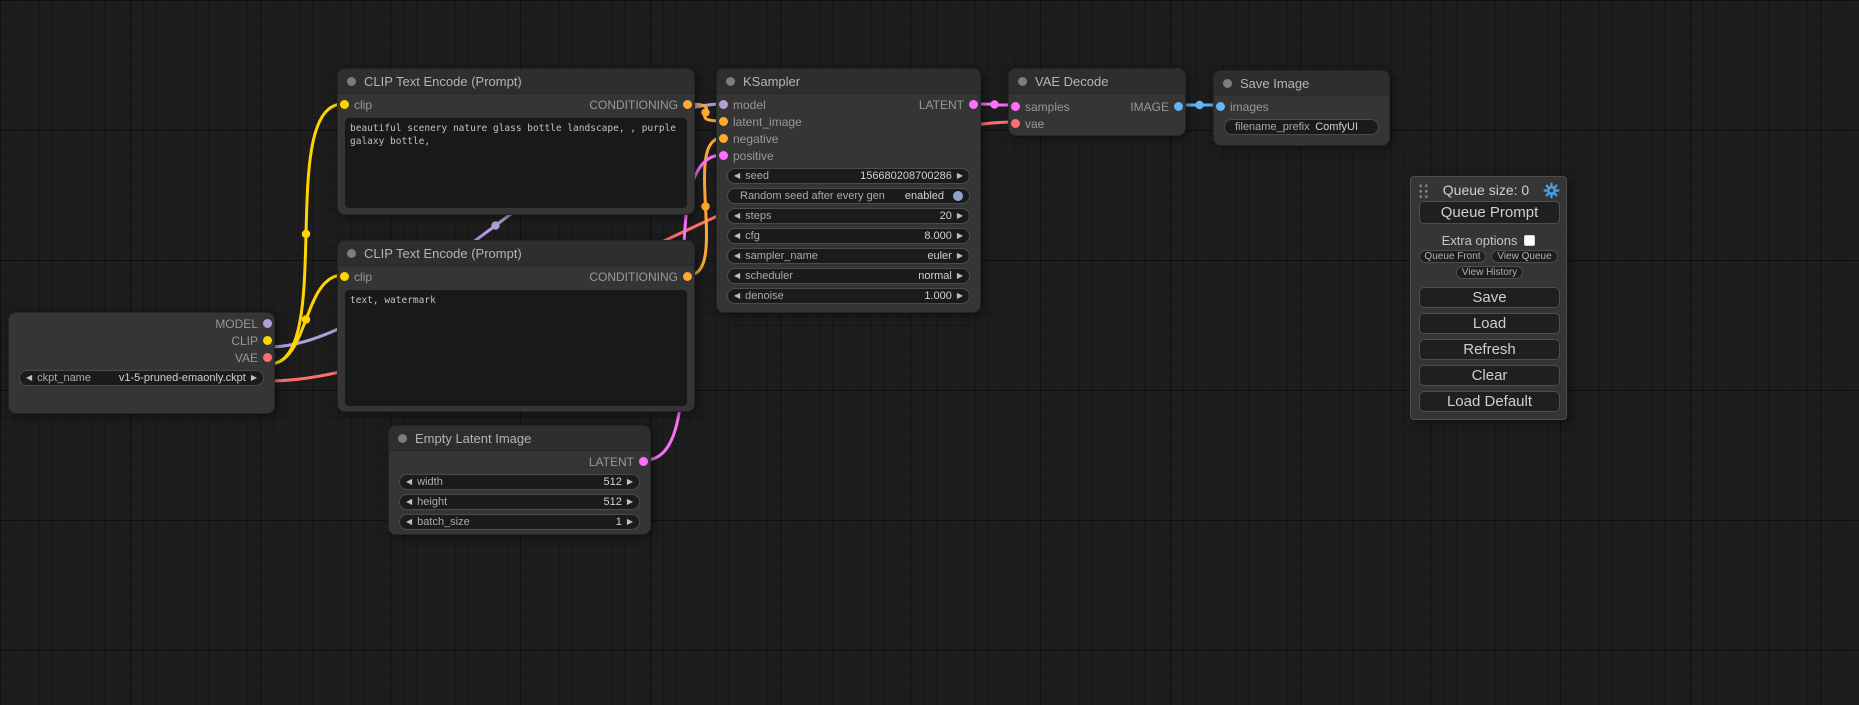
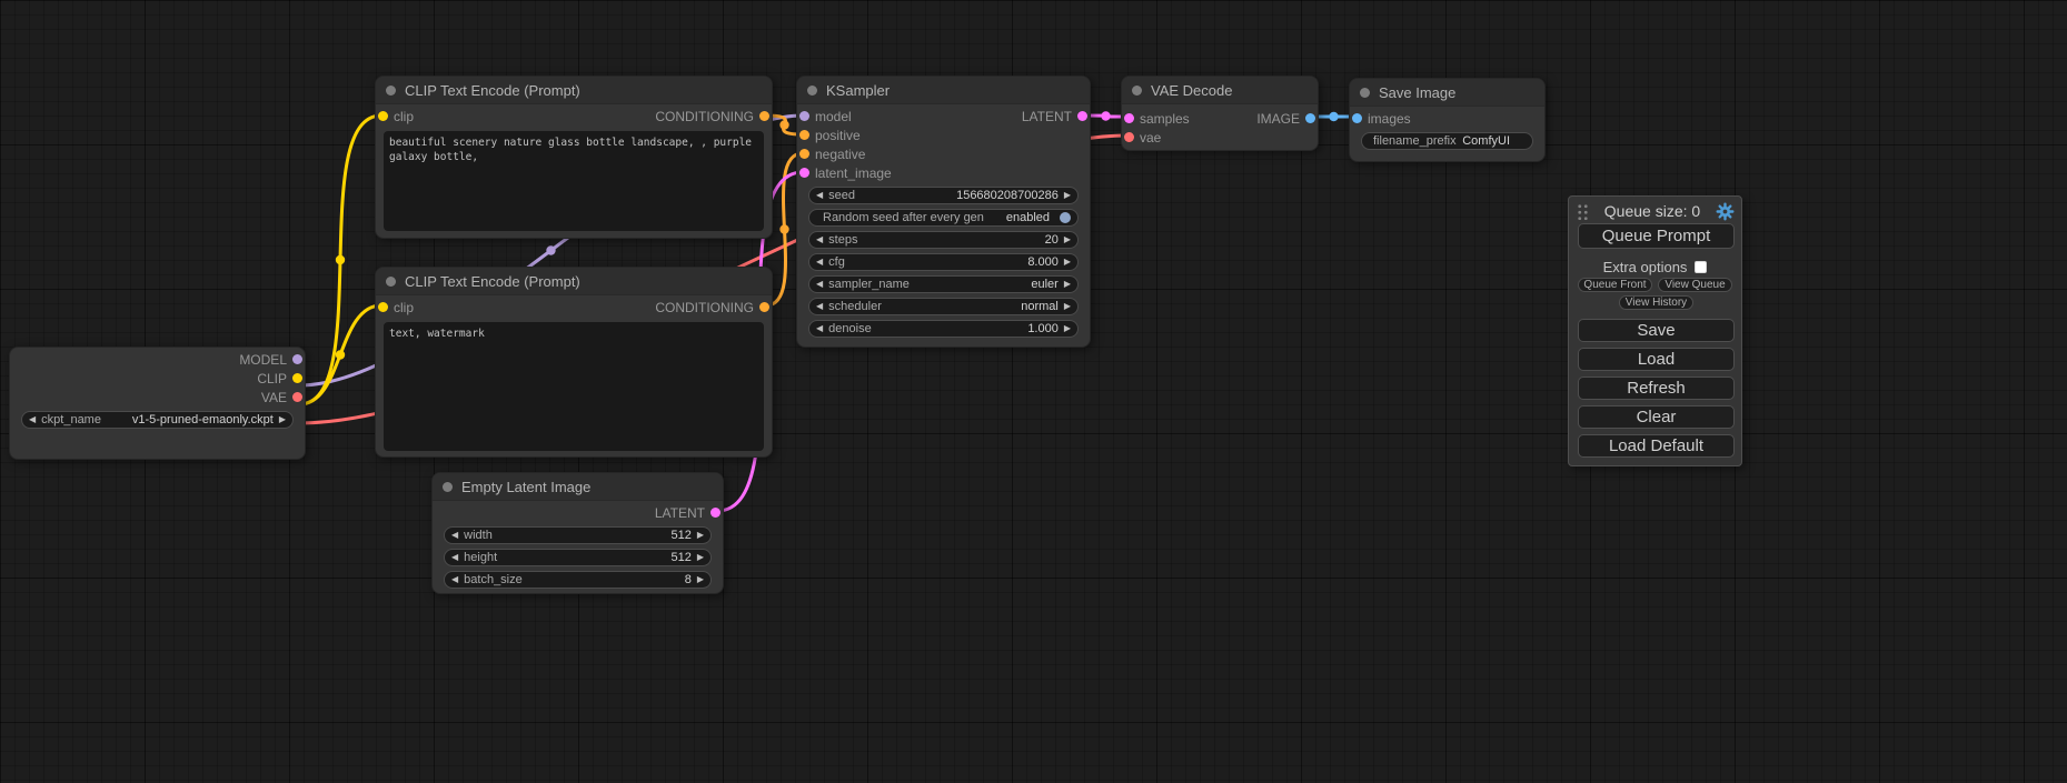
  MODEL
  CLIP
  VAE
  ◀
  ckpt_name
  v1-5-pruned-emaonly.ckpt
  ▶
  CLIP Text Encode (Prompt)
  clip
  CONDITIONING
  beautiful scenery nature glass bottle landscape, , purple galaxy bottle,
  CLIP Text Encode (Prompt)
  clip
  CONDITIONING
  text, watermark
  Empty Latent Image
  LATENT
  ◀
  width
  512
  ▶
  ◀
  height
  512
  ▶
  ◀
  batch_size
- 1
+ 8
  ▶
  KSampler
  model
  LATENT
- latent_image
+ positive
  negative
- positive
+ latent_image
  ◀
  seed
  156680208700286
  ▶
  Random seed after every gen
  enabled
  ◀
  steps
  20
  ▶
  ◀
  cfg
  8.000
  ▶
  ◀
  sampler_name
  euler
  ▶
  ◀
  scheduler
  normal
  ▶
  ◀
  denoise
  1.000
  ▶
  VAE Decode
  samples
  IMAGE
  vae
  Save Image
  images
  filename_prefix
  ComfyUI
  Queue size: 0
  Queue Prompt
  Extra options
  Queue Front
  View Queue
  View History
  Save
  Load
  Refresh
  Clear
  Load Default
